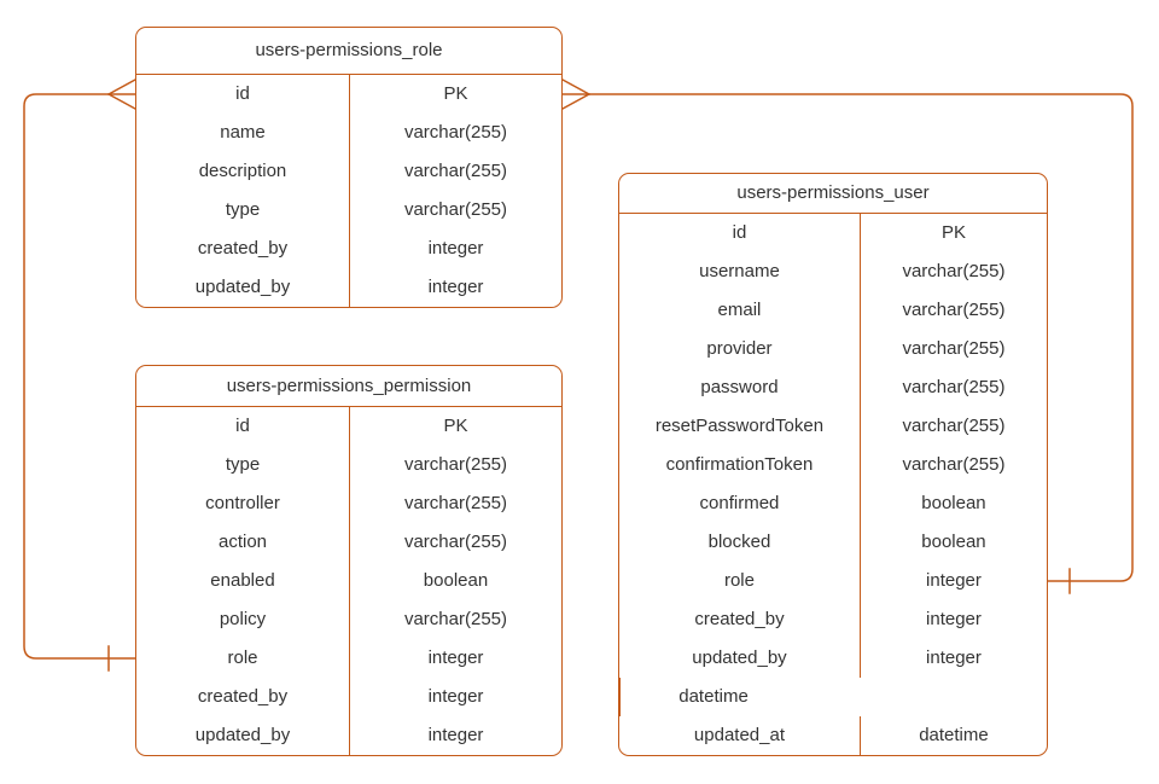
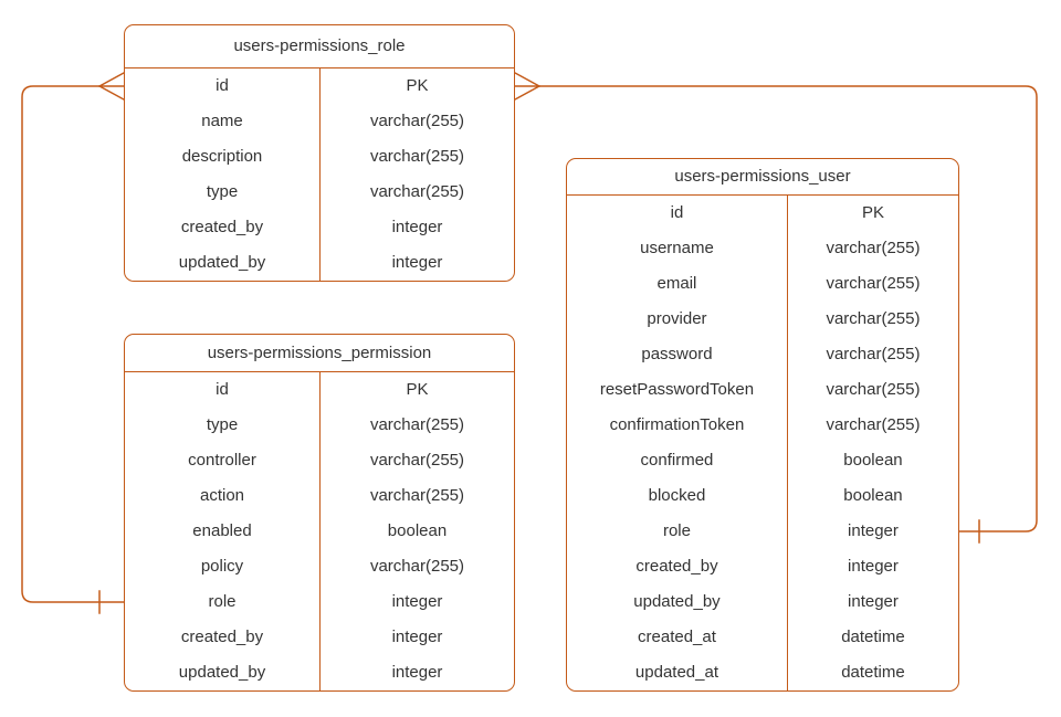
  users-permissions_role
  id
  PK
  name
  varchar(255)
  description
  varchar(255)
  type
  varchar(255)
  created_by
  integer
  updated_by
  integer
  users-permissions_permission
  id
  PK
  type
  varchar(255)
  controller
  varchar(255)
  action
  varchar(255)
  enabled
  boolean
  policy
  varchar(255)
  role
  integer
  created_by
  integer
  updated_by
  integer
  users-permissions_user
  id
  PK
  username
  varchar(255)
  email
  varchar(255)
  provider
  varchar(255)
  password
  varchar(255)
  resetPasswordToken
  varchar(255)
  confirmationToken
  varchar(255)
  confirmed
  boolean
  blocked
  boolean
  role
  integer
  created_by
  integer
  updated_by
  integer
+ created_at
  datetime
  updated_at
  datetime
